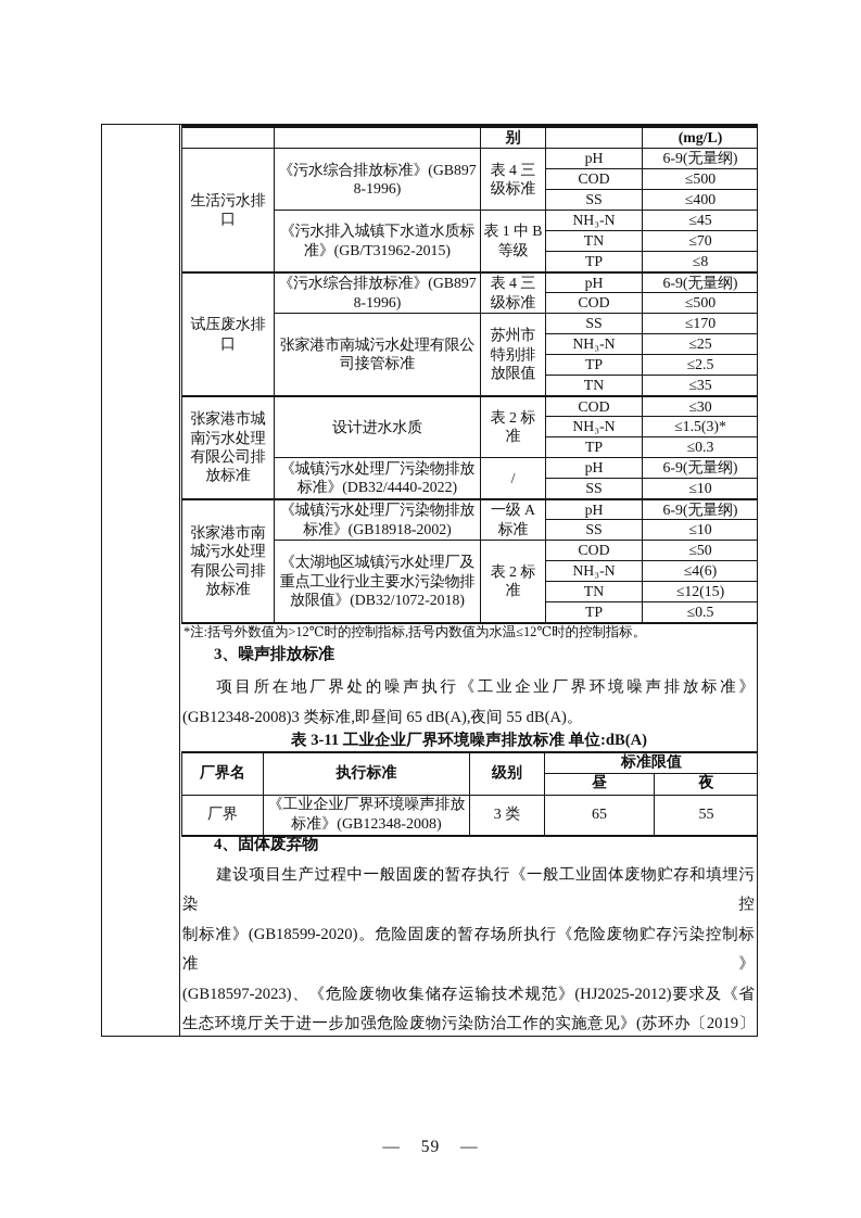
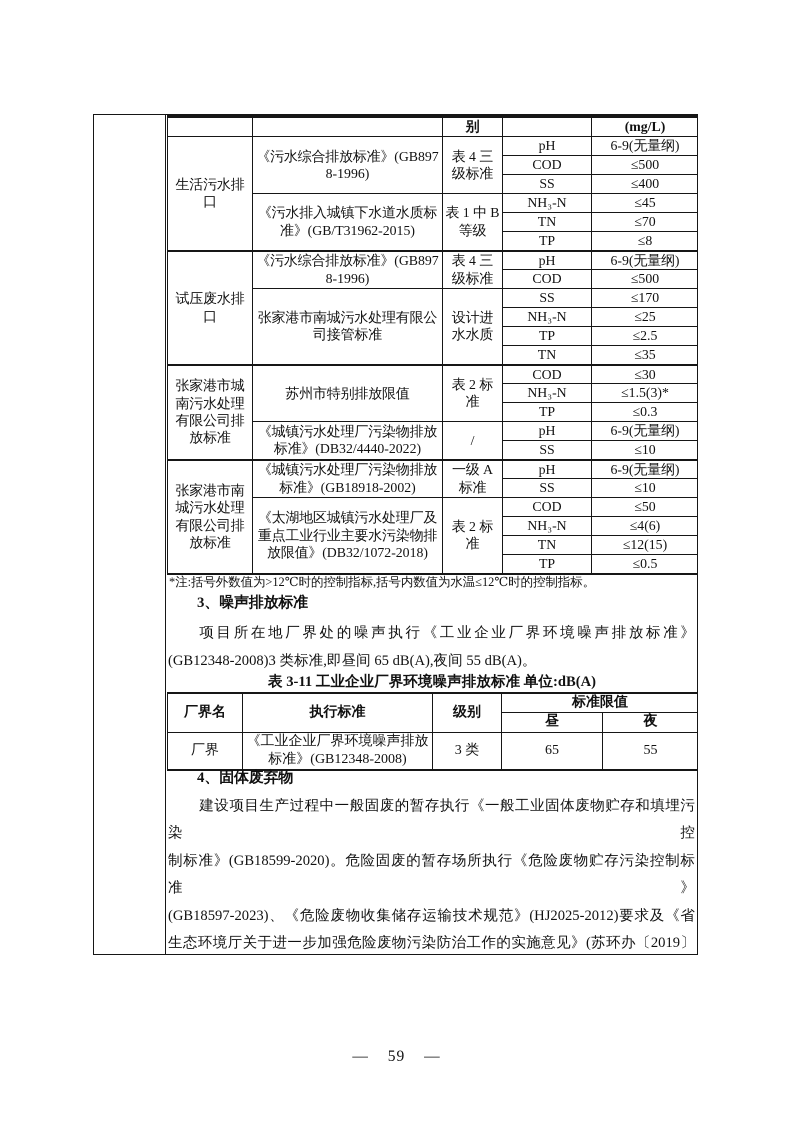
  		别		(mg/L)
  生活污水排口	《污水综合排放标准》(GB8978-1996)	表 4 三级标准	pH	6-9(无量纲)
  COD	≤500
  SS	≤400
  《污水排入城镇下水道水质标准》(GB/T31962-2015)	表 1 中 B 等级	NH₃-N	≤45
  TN	≤70
  TP	≤8
  试压废水排口	《污水综合排放标准》(GB8978-1996)	表 4 三级标准	pH	6-9(无量纲)
  COD	≤500
- 张家港市南城污水处理有限公司接管标准	苏州市特别排放限值	SS	≤170
+ 张家港市南城污水处理有限公司接管标准	设计进水水质	SS	≤170
  NH₃-N	≤25
  TP	≤2.5
  TN	≤35
- 张家港市城南污水处理有限公司排放标准	设计进水水质	表 2 标准	COD	≤30
+ 张家港市城南污水处理有限公司排放标准	苏州市特别排放限值	表 2 标准	COD	≤30
  NH₃-N	≤1.5(3)*
  TP	≤0.3
  《城镇污水处理厂污染物排放标准》(DB32/4440-2022)	/	pH	6-9(无量纲)
  SS	≤10
  张家港市南城污水处理有限公司排放标准	《城镇污水处理厂污染物排放标准》(GB18918-2002)	一级 A 标准	pH	6-9(无量纲)
  SS	≤10
  《太湖地区城镇污水处理厂及重点工业行业主要水污染物排放限值》(DB32/1072-2018)	表 2 标准	COD	≤50
  NH₃-N	≤4(6)
  TN	≤12(15)
  TP	≤0.5
  *注:括号外数值为>12℃时的控制指标,括号内数值为水温≤12℃时的控制指标。
  3、噪声排放标准
  项目所在地厂界处的噪声执行《工业企业厂界环境噪声排放标准》
  (GB12348-2008)3 类标准,即昼间 65 dB(A),夜间 55 dB(A)。
  表 3-11 工业企业厂界环境噪声排放标准 单位:dB(A)
  厂界名	执行标准	级别	标准限值
  昼	夜
  厂界	《工业企业厂界环境噪声排放标准》(GB12348-2008)	3 类	65	55
  4、固体废弃物
  建设项目生产过程中一般固废的暂存执行《一般工业固体废物贮存和填埋污染控
  制标准》(GB18599-2020)。危险固废的暂存场所执行《危险废物贮存污染控制标准》
  (GB18597-2023)、《危险废物收集储存运输技术规范》(HJ2025-2012)要求及《省
  生态环境厅关于进一步加强危险废物污染防治工作的实施意见》(苏环办〔2019〕
  — 59 —
